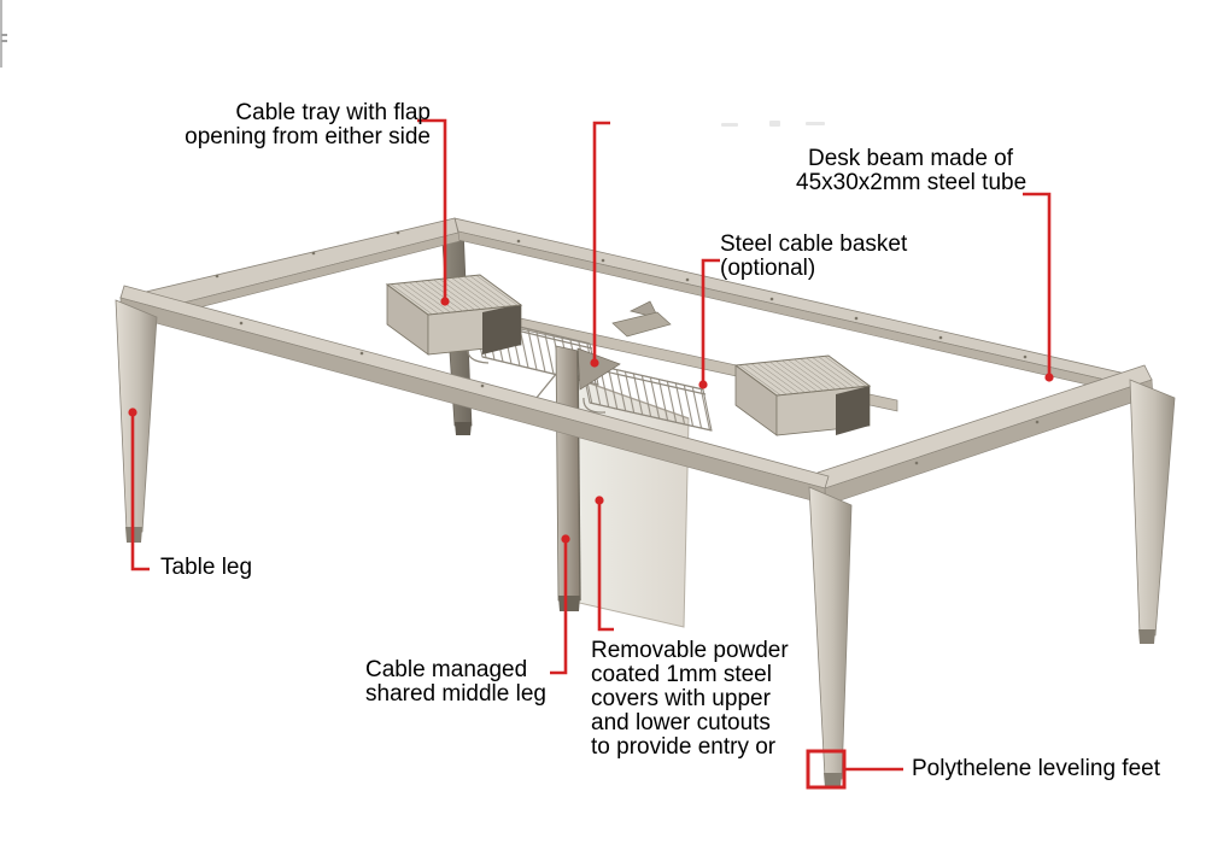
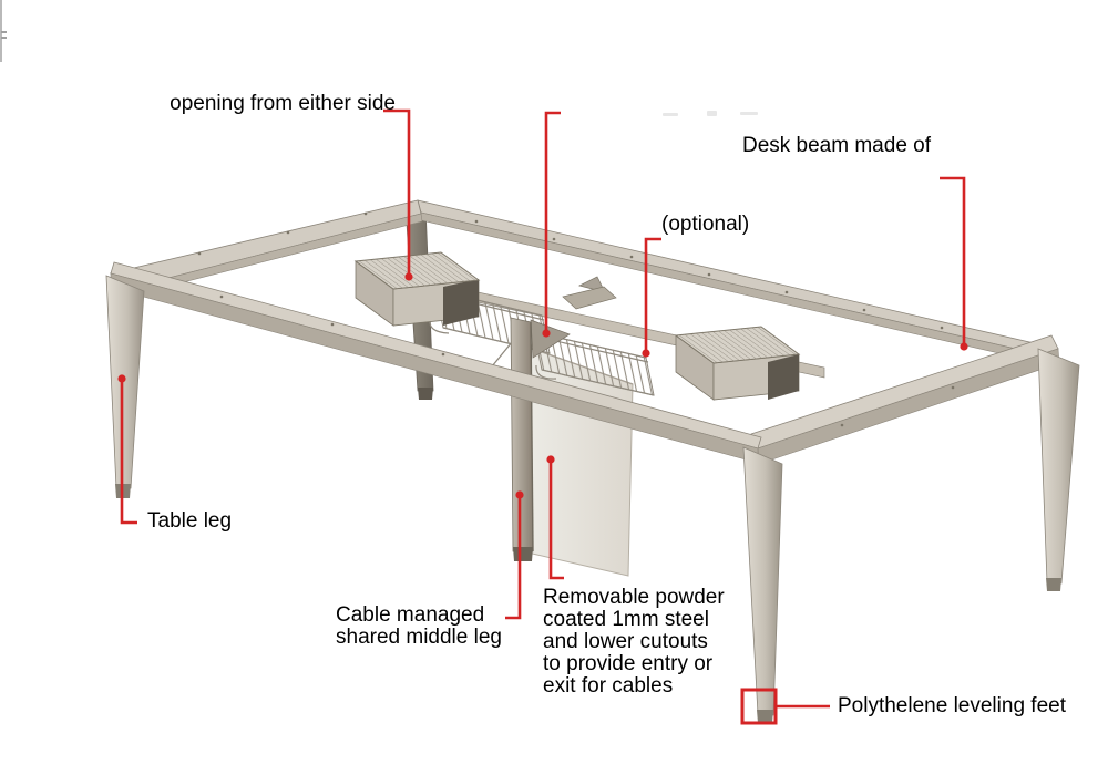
- Cable tray with flap
  opening from either side
  Desk beam made of
- 45x30x2mm steel tube
- Steel cable basket
  (optional)
  Table leg
  Cable managed
  shared middle leg
  Removable powder
  coated 1mm steel
- covers with upper
  and lower cutouts
  to provide entry or
+ exit for cables
  Polythelene leveling feet
